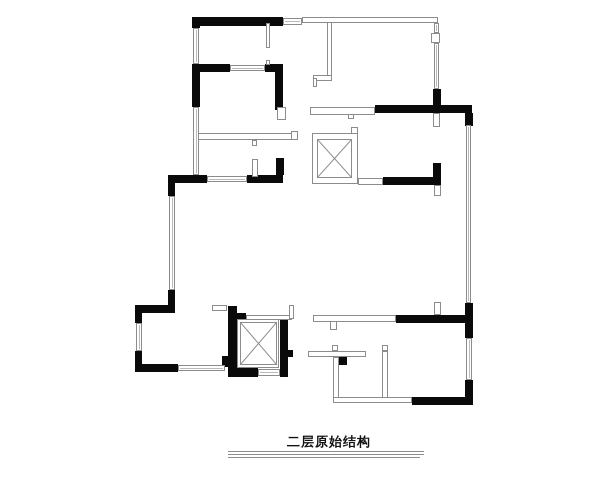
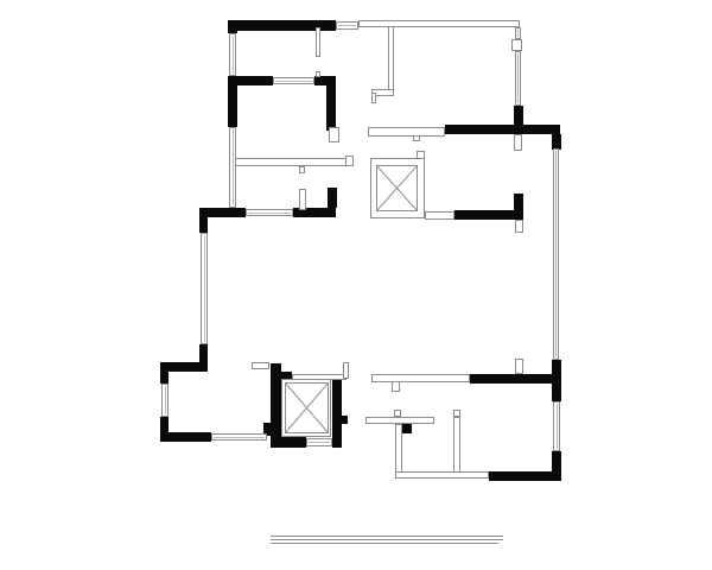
- 二层原始结构
